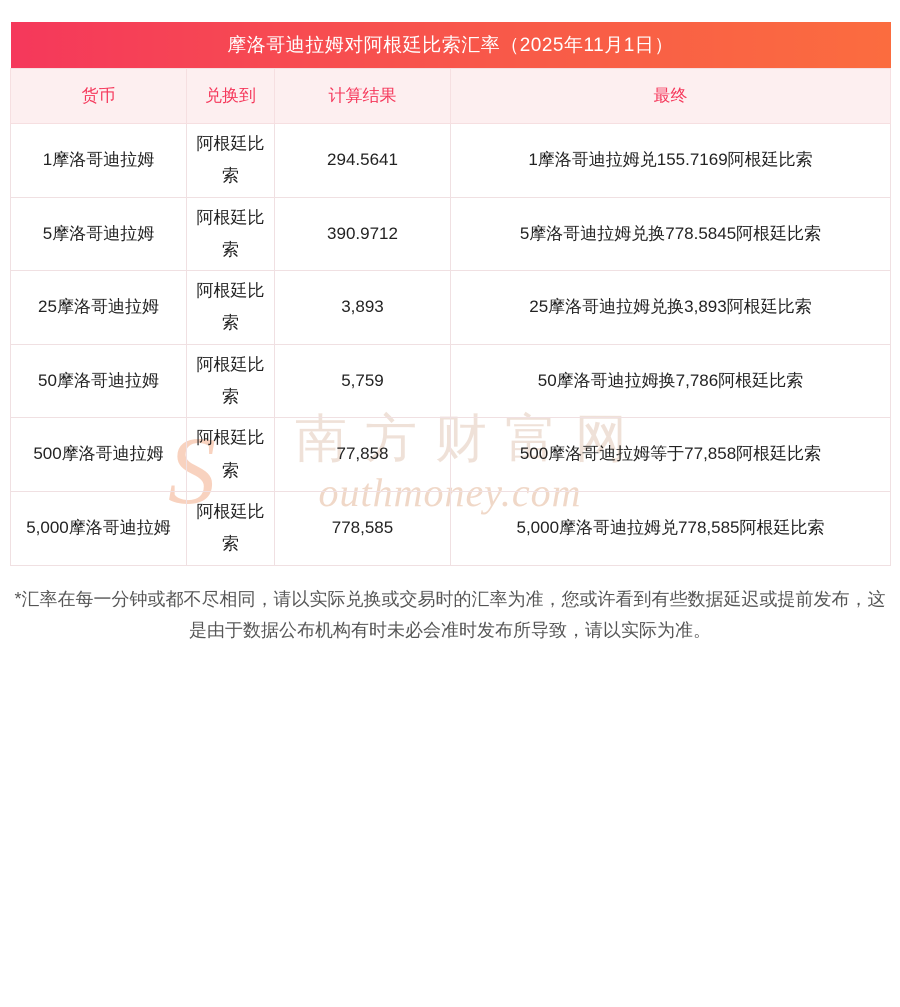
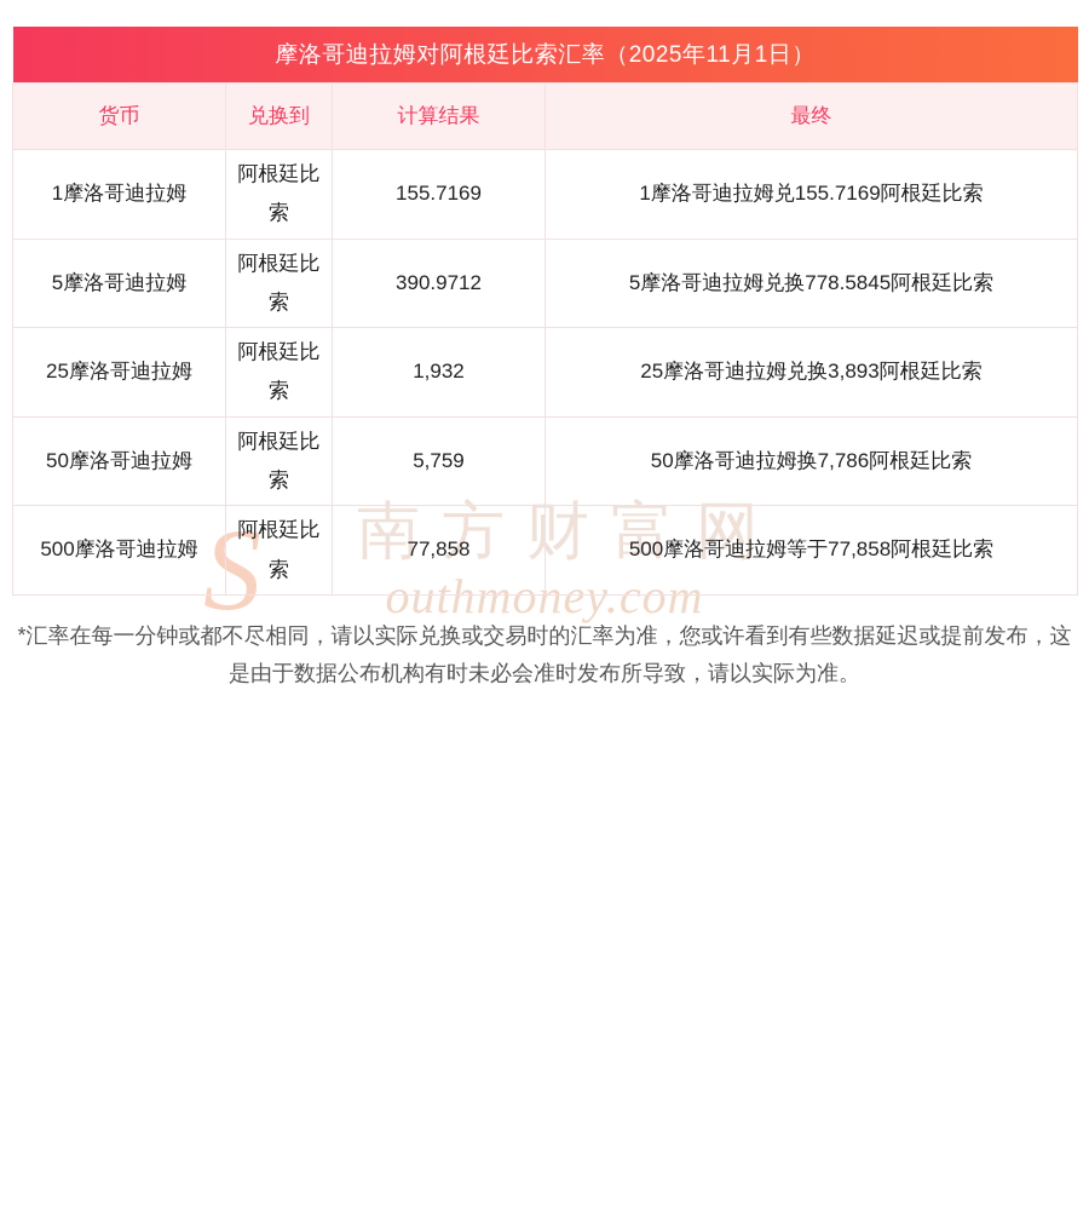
  S
  南方财富网
  outhmoney.com
  摩洛哥迪拉姆对阿根廷比索汇率（2025年11月1日）
  货币	兑换到	计算结果	最终
- 1摩洛哥迪拉姆	阿根廷比索	294.5641	1摩洛哥迪拉姆兑155.7169阿根廷比索
+ 1摩洛哥迪拉姆	阿根廷比索	155.7169	1摩洛哥迪拉姆兑155.7169阿根廷比索
  5摩洛哥迪拉姆	阿根廷比索	390.9712	5摩洛哥迪拉姆兑换778.5845阿根廷比索
- 25摩洛哥迪拉姆	阿根廷比索	3,893	25摩洛哥迪拉姆兑换3,893阿根廷比索
+ 25摩洛哥迪拉姆	阿根廷比索	1,932	25摩洛哥迪拉姆兑换3,893阿根廷比索
  50摩洛哥迪拉姆	阿根廷比索	5,759	50摩洛哥迪拉姆换7,786阿根廷比索
  500摩洛哥迪拉姆	阿根廷比索	77,858	500摩洛哥迪拉姆等于77,858阿根廷比索
- 5,000摩洛哥迪拉姆	阿根廷比索	778,585	5,000摩洛哥迪拉姆兑778,585阿根廷比索
  *汇率在每一分钟或都不尽相同，请以实际兑换或交易时的汇率为准，您或许看到有些数据延迟或提前发布，这是由于数据公布机构有时未必会准时发布所导致，请以实际为准。
